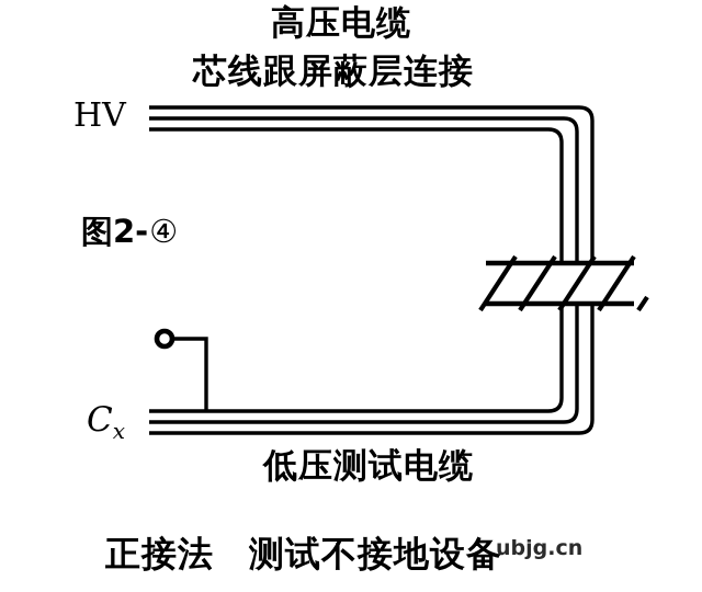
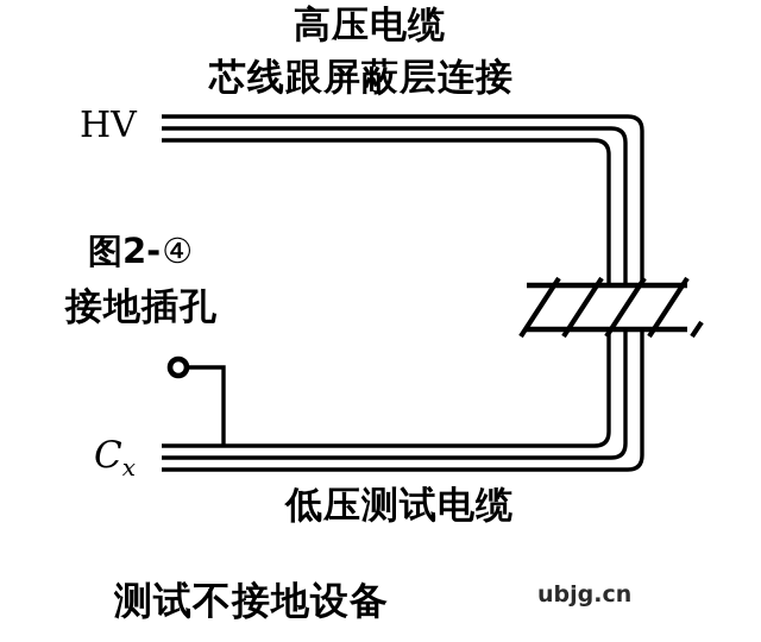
  高压电缆
  芯线跟屏蔽层连接
  HV
  图2-
  ④
+ 接地插孔
  Cx
  低压测试电缆
- 正接法
  测试不接地设备
  ubjg.cn
